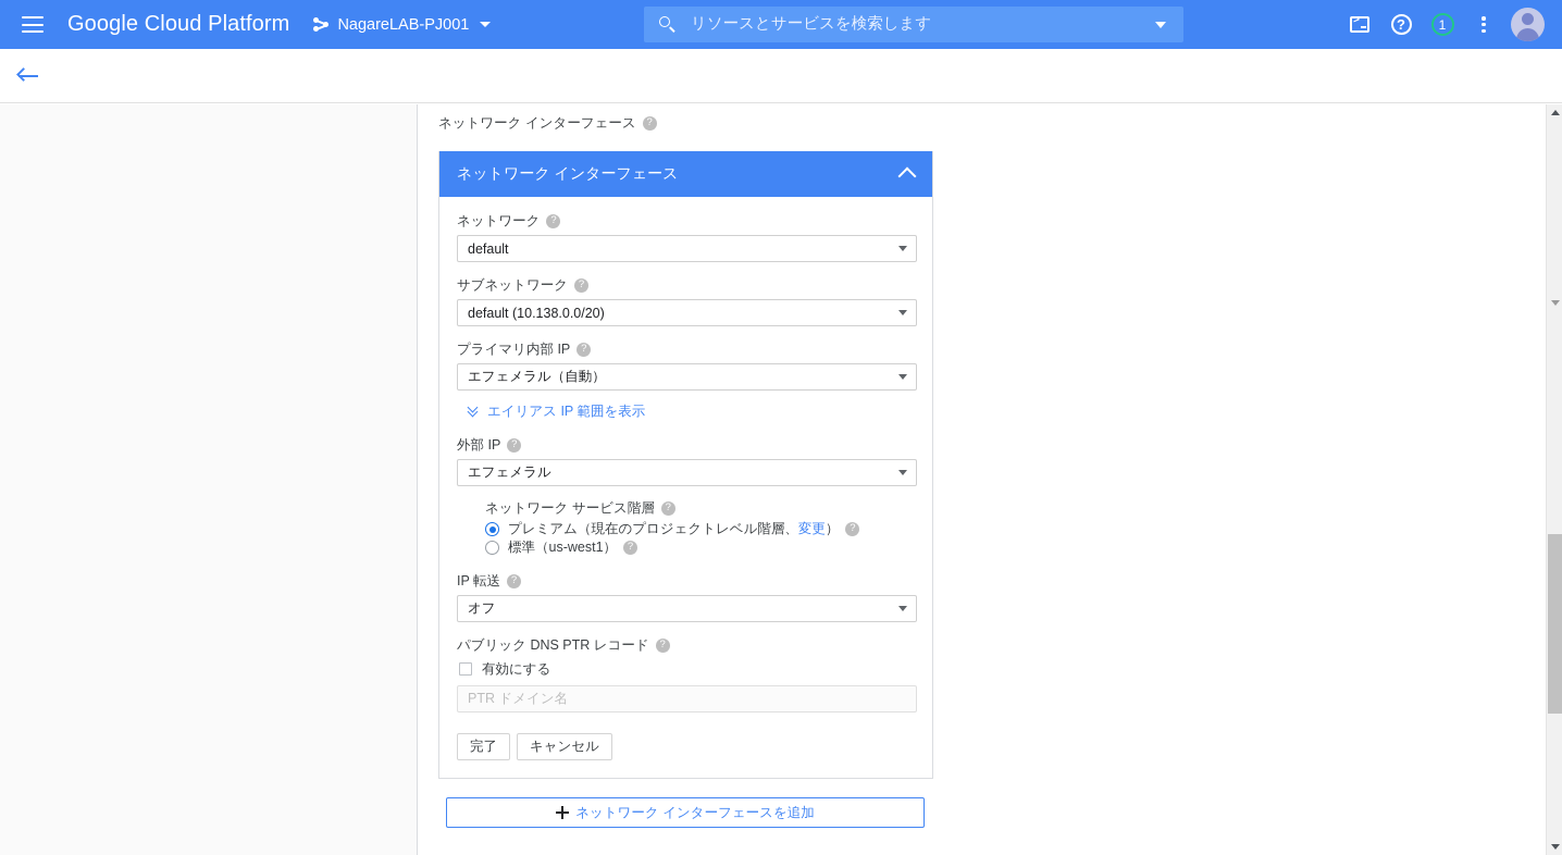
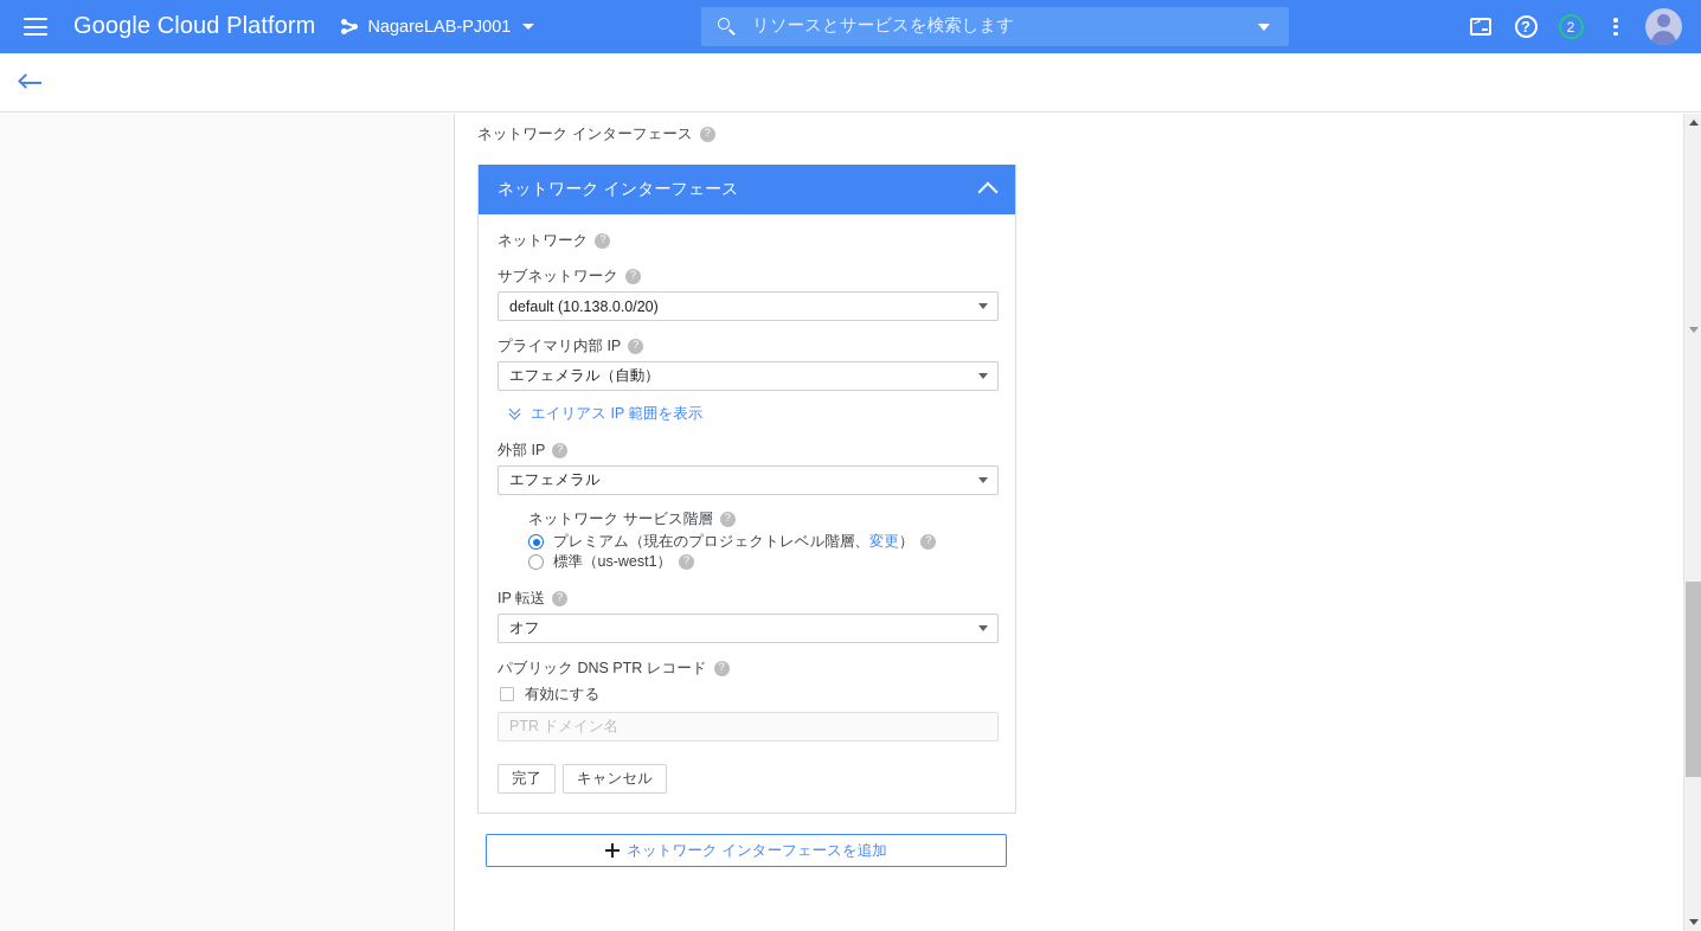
  Google Cloud Platform
  NagareLAB-PJ001
  リソースとサービスを検索します
  ?
- 1
+ 2
  ネットワーク インターフェース
  ?
  ネットワーク インターフェース
  ネットワーク
  ?
- default
  サブネットワーク
  ?
  default (10.138.0.0/20)
  プライマリ内部 IP
  ?
  エフェメラル（自動）
  エイリアス IP 範囲を表示
  外部 IP
  ?
  エフェメラル
  ネットワーク サービス階層
  ?
  プレミアム（現在のプロジェクトレベル階層、変更）
  ?
  標準（us-west1）
  ?
  IP 転送
  ?
  オフ
  パブリック DNS PTR レコード
  ?
  有効にする
  PTR ドメイン名
  完了
  キャンセル
  ネットワーク インターフェースを追加
